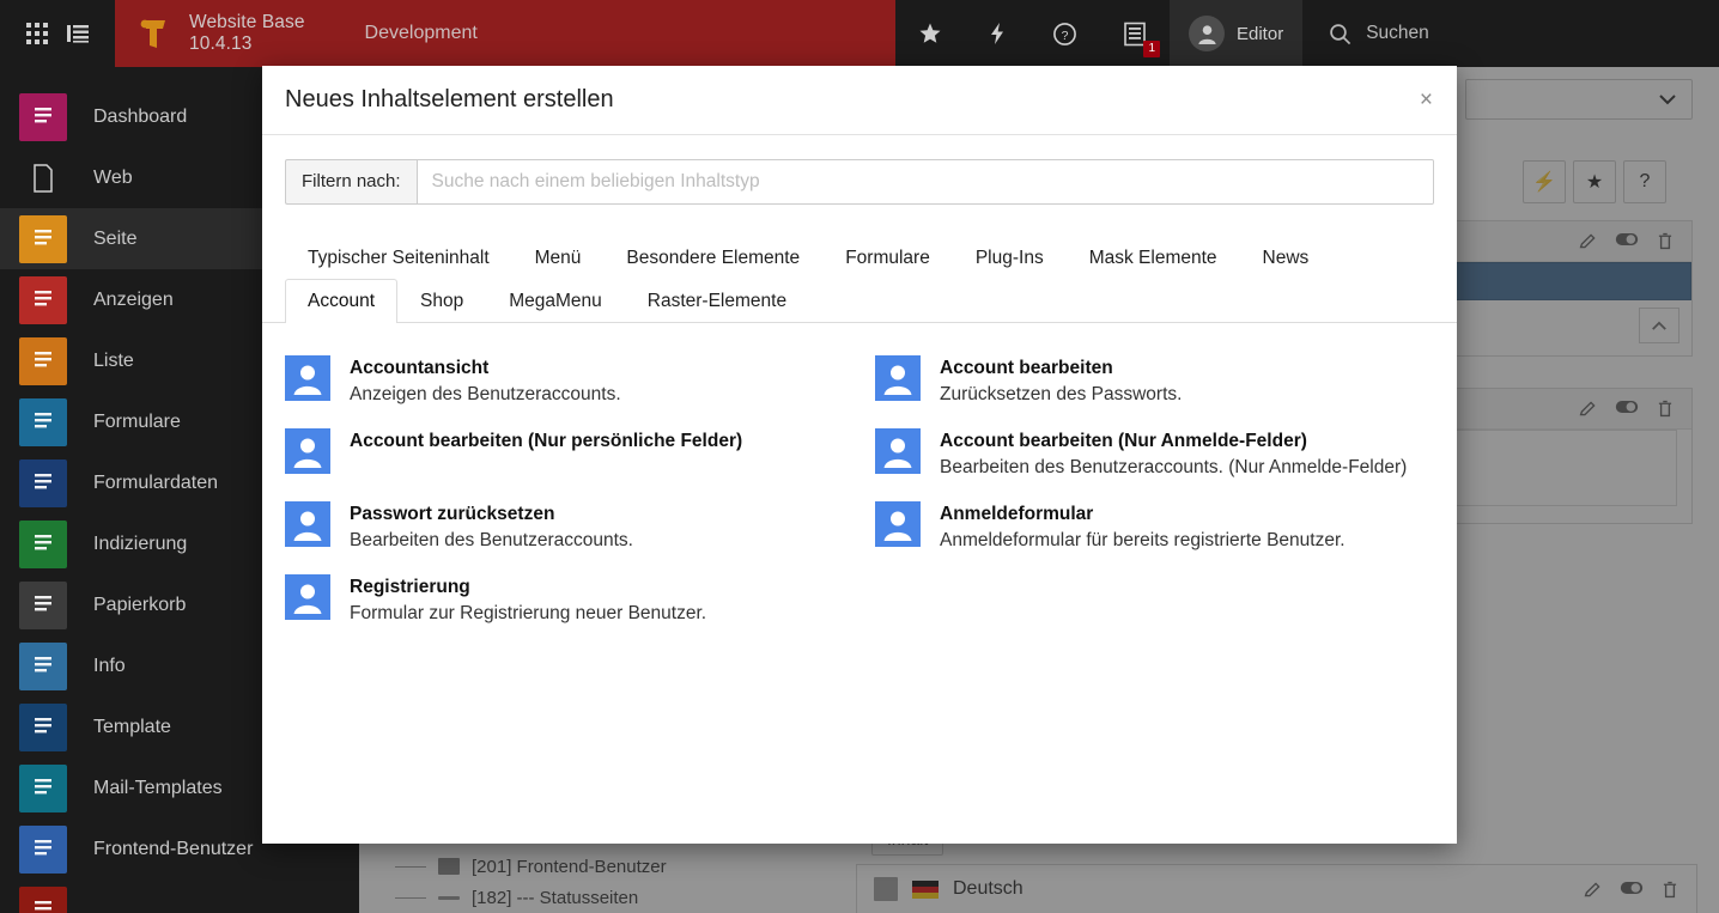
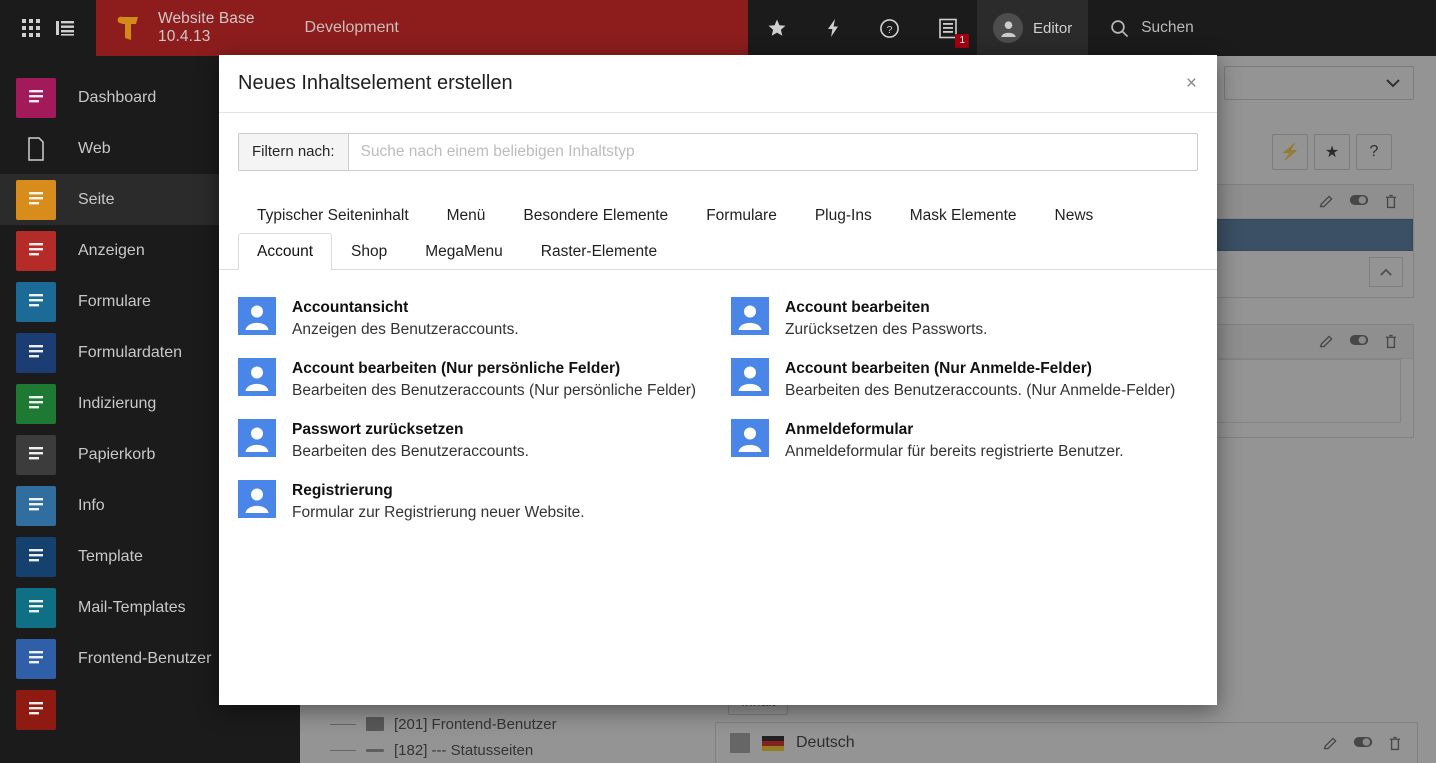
  ⚡
  ★
  ?
  [201] Frontend-Benutzer
  [182] --- Statusseiten
  Deutsch
  Website Base
  10.4.13
  Development
  ?
  1
  Editor
  Suchen
  Dashboard
  Web
  Seite
  Anzeigen
- Liste
  Formulare
  Formulardaten
  Indizierung
  Papierkorb
  Info
  Template
  Mail-Templates
  Frontend-Benutzer
  Neues Inhaltselement erstellen
  ×
  Filtern nach:
  Suche nach einem beliebigen Inhaltstyp
  Typischer Seiteninhalt
  Menü
  Besondere Elemente
  Formulare
  Plug-Ins
  Mask Elemente
  News
  Account
  Shop
  MegaMenu
  Raster-Elemente
  Accountansicht
  Anzeigen des Benutzeraccounts.
  Account bearbeiten
  Zurücksetzen des Passworts.
  Account bearbeiten (Nur persönliche Felder)
+ Bearbeiten des Benutzeraccounts (Nur persönliche Felder)
  Account bearbeiten (Nur Anmelde-Felder)
  Bearbeiten des Benutzeraccounts. (Nur Anmelde-Felder)
  Passwort zurücksetzen
  Bearbeiten des Benutzeraccounts.
  Anmeldeformular
  Anmeldeformular für bereits registrierte Benutzer.
  Registrierung
- Formular zur Registrierung neuer Benutzer.
+ Formular zur Registrierung neuer Website.
